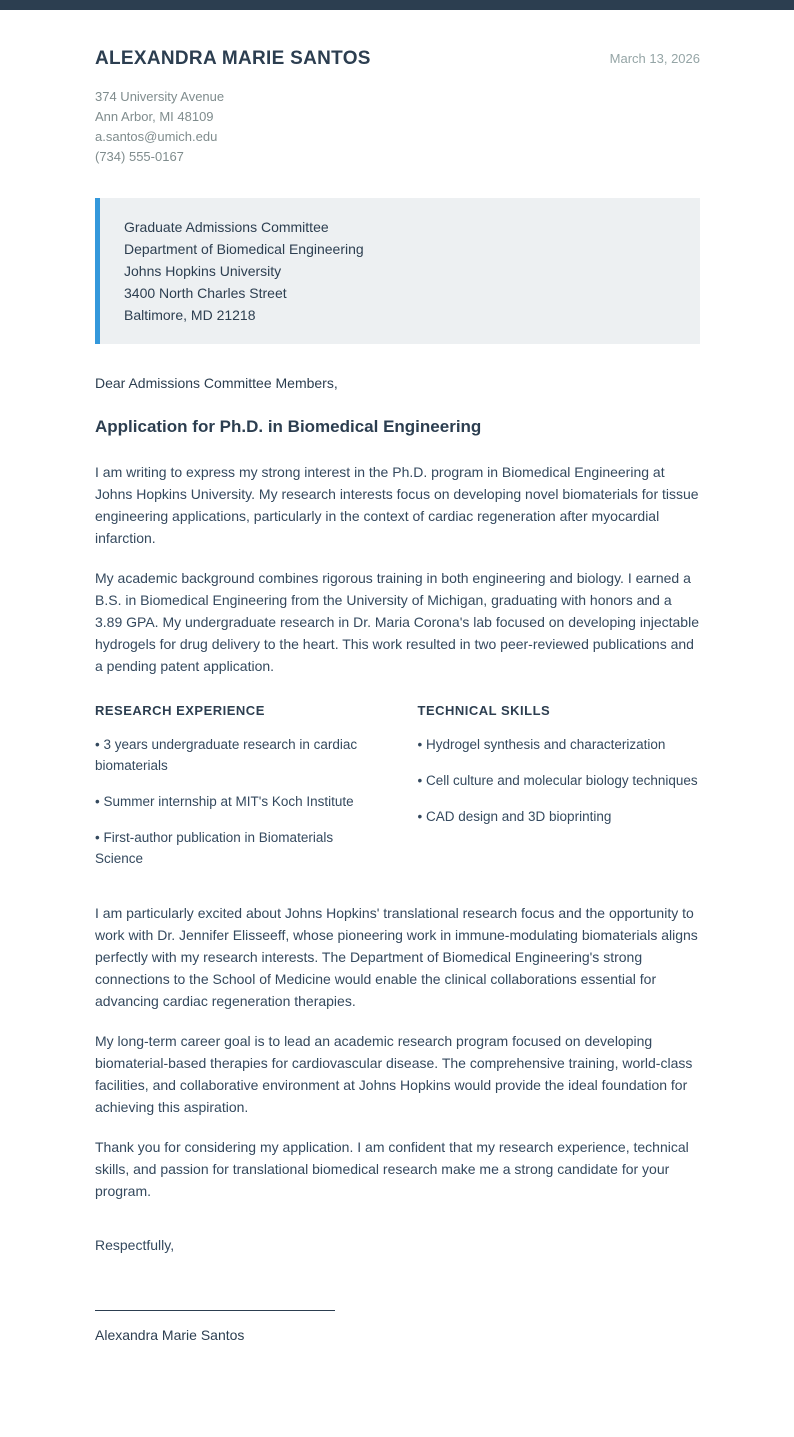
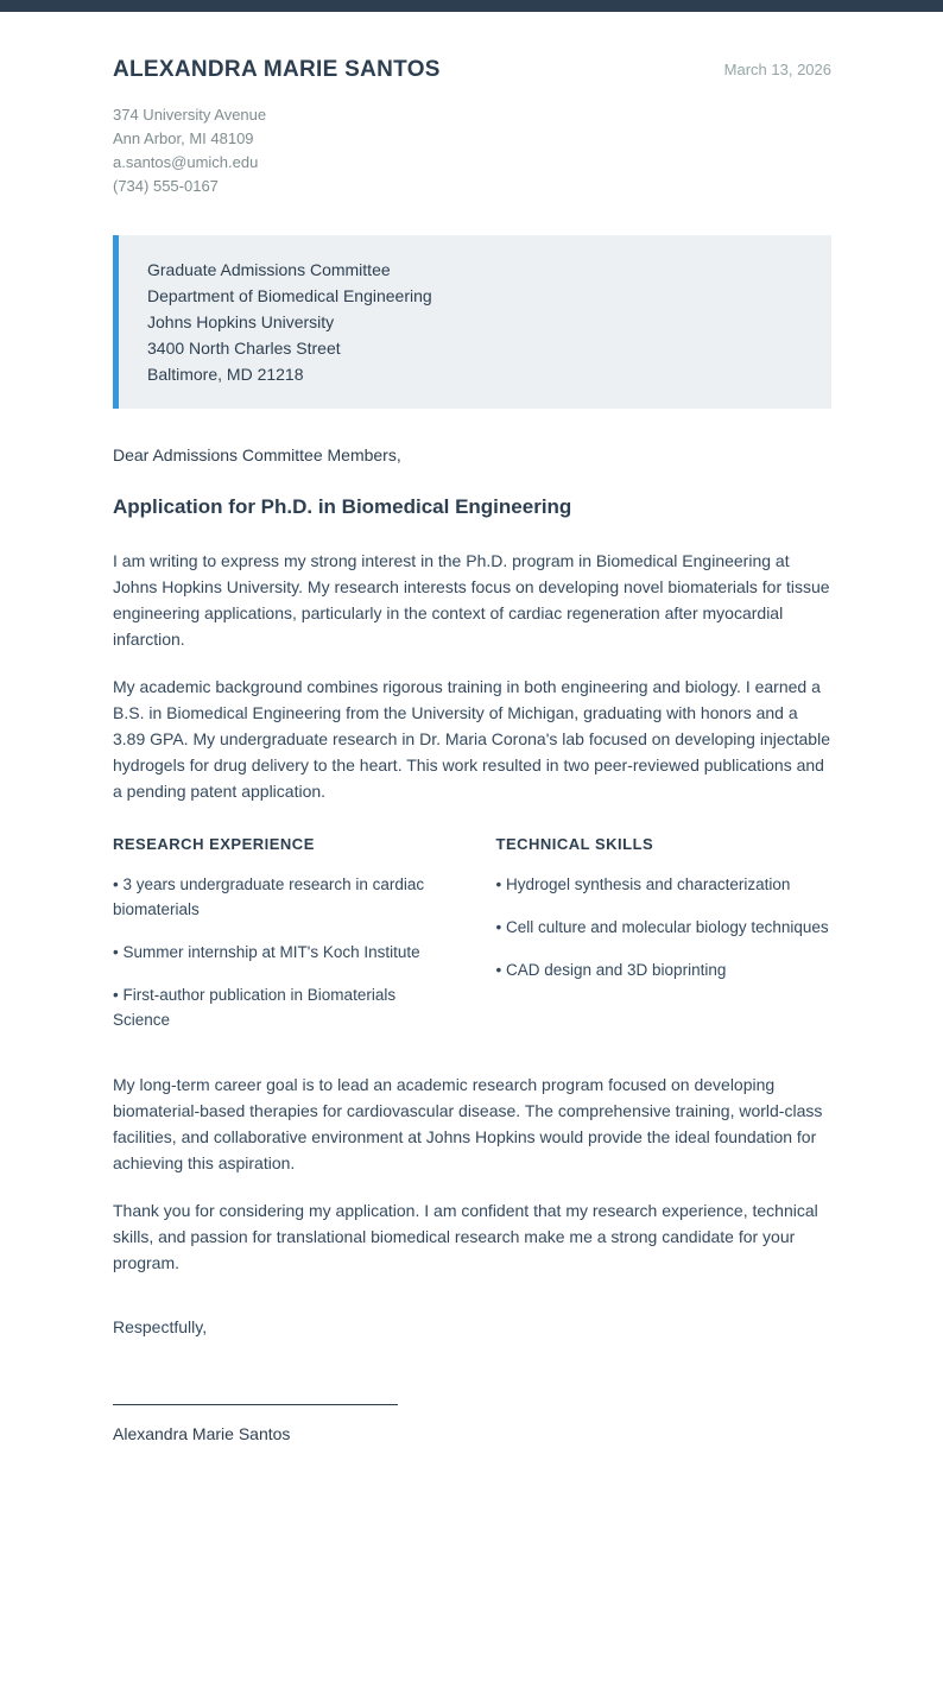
  ALEXANDRA MARIE SANTOS
  March 13, 2026
  374 University Avenue
  Ann Arbor, MI 48109
  a.santos@umich.edu
  (734) 555-0167
  Graduate Admissions Committee
  Department of Biomedical Engineering
  Johns Hopkins University
  3400 North Charles Street
  Baltimore, MD 21218
  Dear Admissions Committee Members,
  Application for Ph.D. in Biomedical Engineering
  I am writing to express my strong interest in the Ph.D. program in Biomedical Engineering at Johns Hopkins University. My research interests focus on developing novel biomaterials for tissue engineering applications, particularly in the context of cardiac regeneration after myocardial infarction.
  My academic background combines rigorous training in both engineering and biology. I earned a B.S. in Biomedical Engineering from the University of Michigan, graduating with honors and a 3.89 GPA. My undergraduate research in Dr. Maria Corona's lab focused on developing injectable hydrogels for drug delivery to the heart. This work resulted in two peer-reviewed publications and a pending patent application.
  RESEARCH EXPERIENCE
  • 3 years undergraduate research in cardiac biomaterials
  • Summer internship at MIT's Koch Institute
  • First-author publication in Biomaterials Science
  TECHNICAL SKILLS
  • Hydrogel synthesis and characterization
  • Cell culture and molecular biology techniques
  • CAD design and 3D bioprinting
- I am particularly excited about Johns Hopkins' translational research focus and the opportunity to work with Dr. Jennifer Elisseeff, whose pioneering work in immune-modulating biomaterials aligns perfectly with my research interests. The Department of Biomedical Engineering's strong connections to the School of Medicine would enable the clinical collaborations essential for advancing cardiac regeneration therapies.
  My long-term career goal is to lead an academic research program focused on developing biomaterial-based therapies for cardiovascular disease. The comprehensive training, world-class facilities, and collaborative environment at Johns Hopkins would provide the ideal foundation for achieving this aspiration.
  Thank you for considering my application. I am confident that my research experience, technical skills, and passion for translational biomedical research make me a strong candidate for your program.
  Respectfully,
  Alexandra Marie Santos
